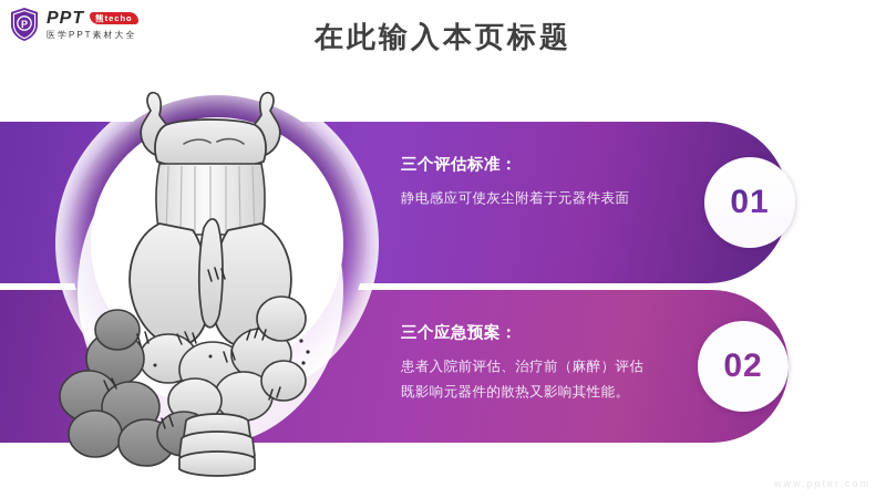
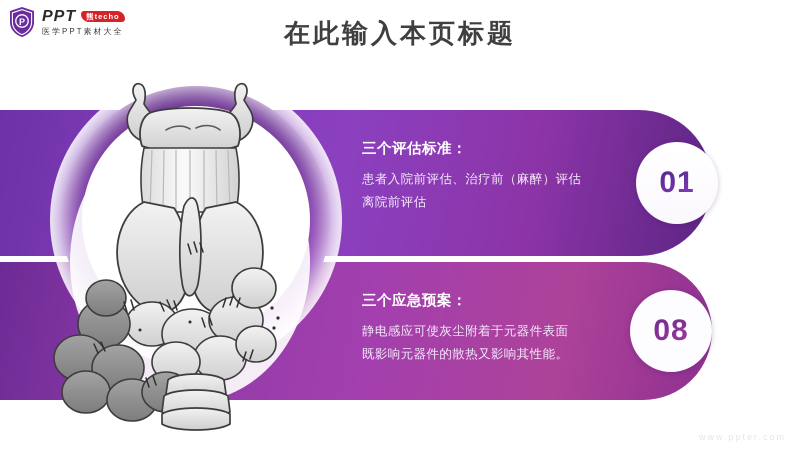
  P
  PPT
  熊techo
  医学PPT素材大全
  在此输入本页标题
  三个评估标准：
- 静电感应可使灰尘附着于元器件表面
+ 患者入院前评估、治疗前（麻醉）评估
+ 离院前评估
  三个应急预案：
- 患者入院前评估、治疗前（麻醉）评估
+ 静电感应可使灰尘附着于元器件表面
  既影响元器件的散热又影响其性能。
  01
- 02
+ 08
